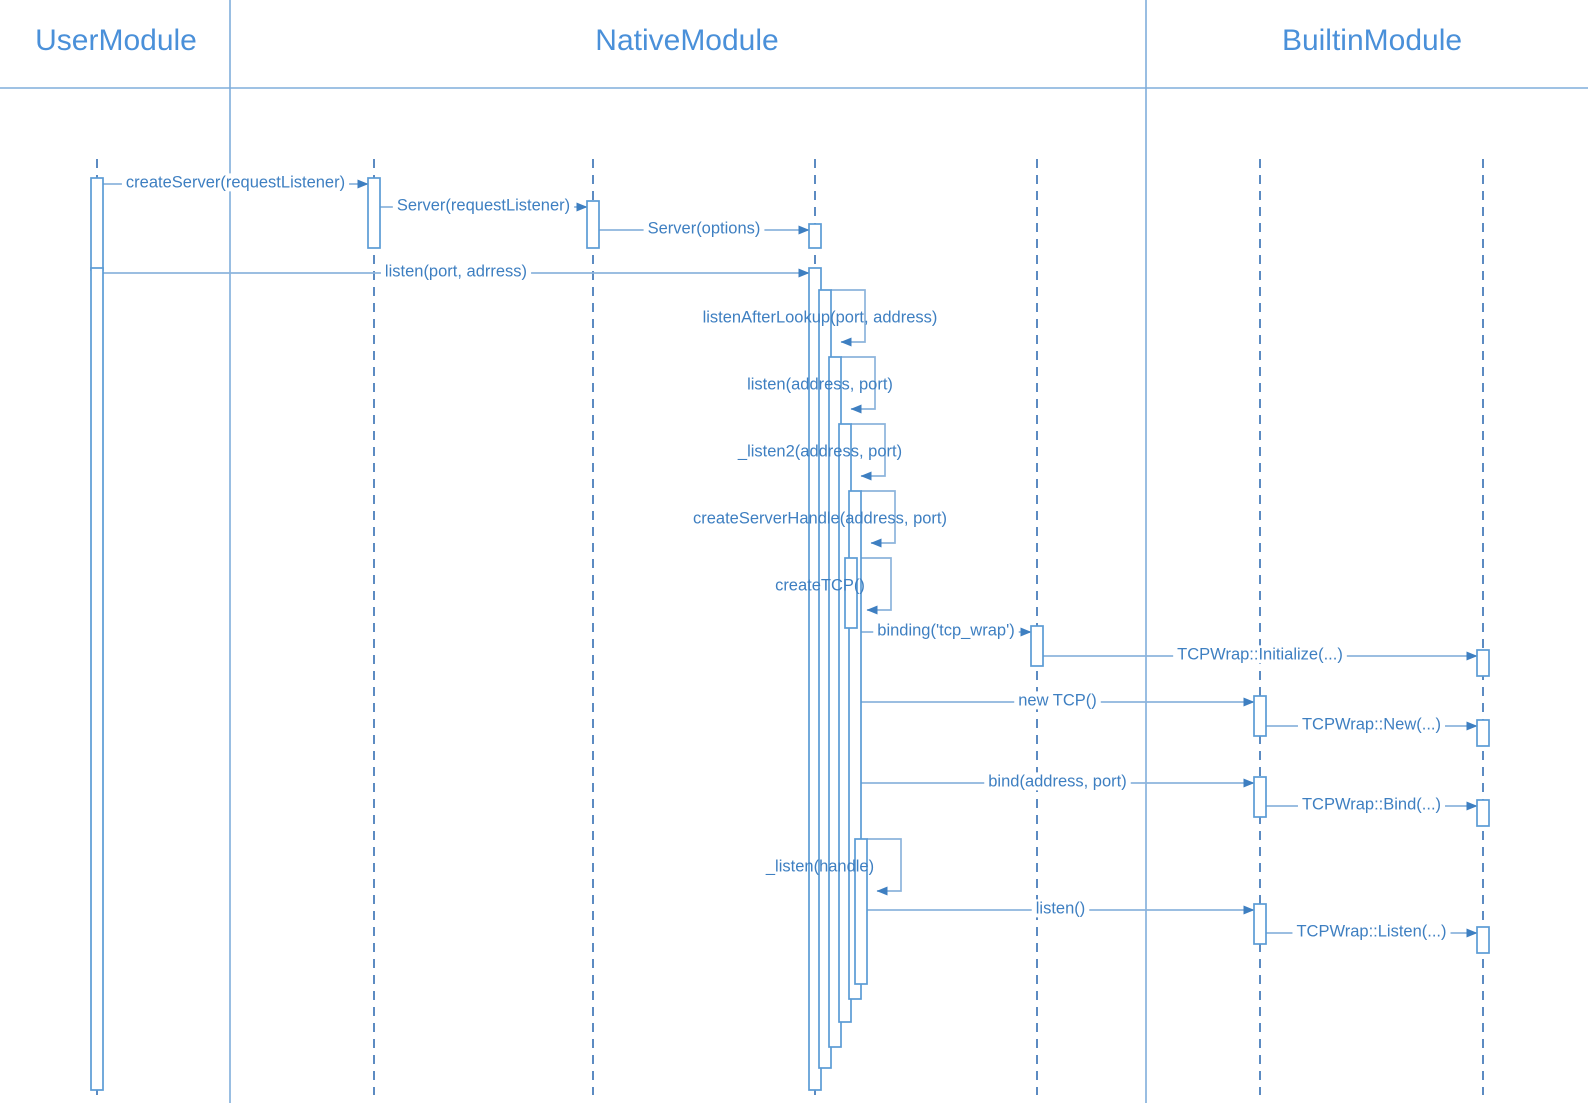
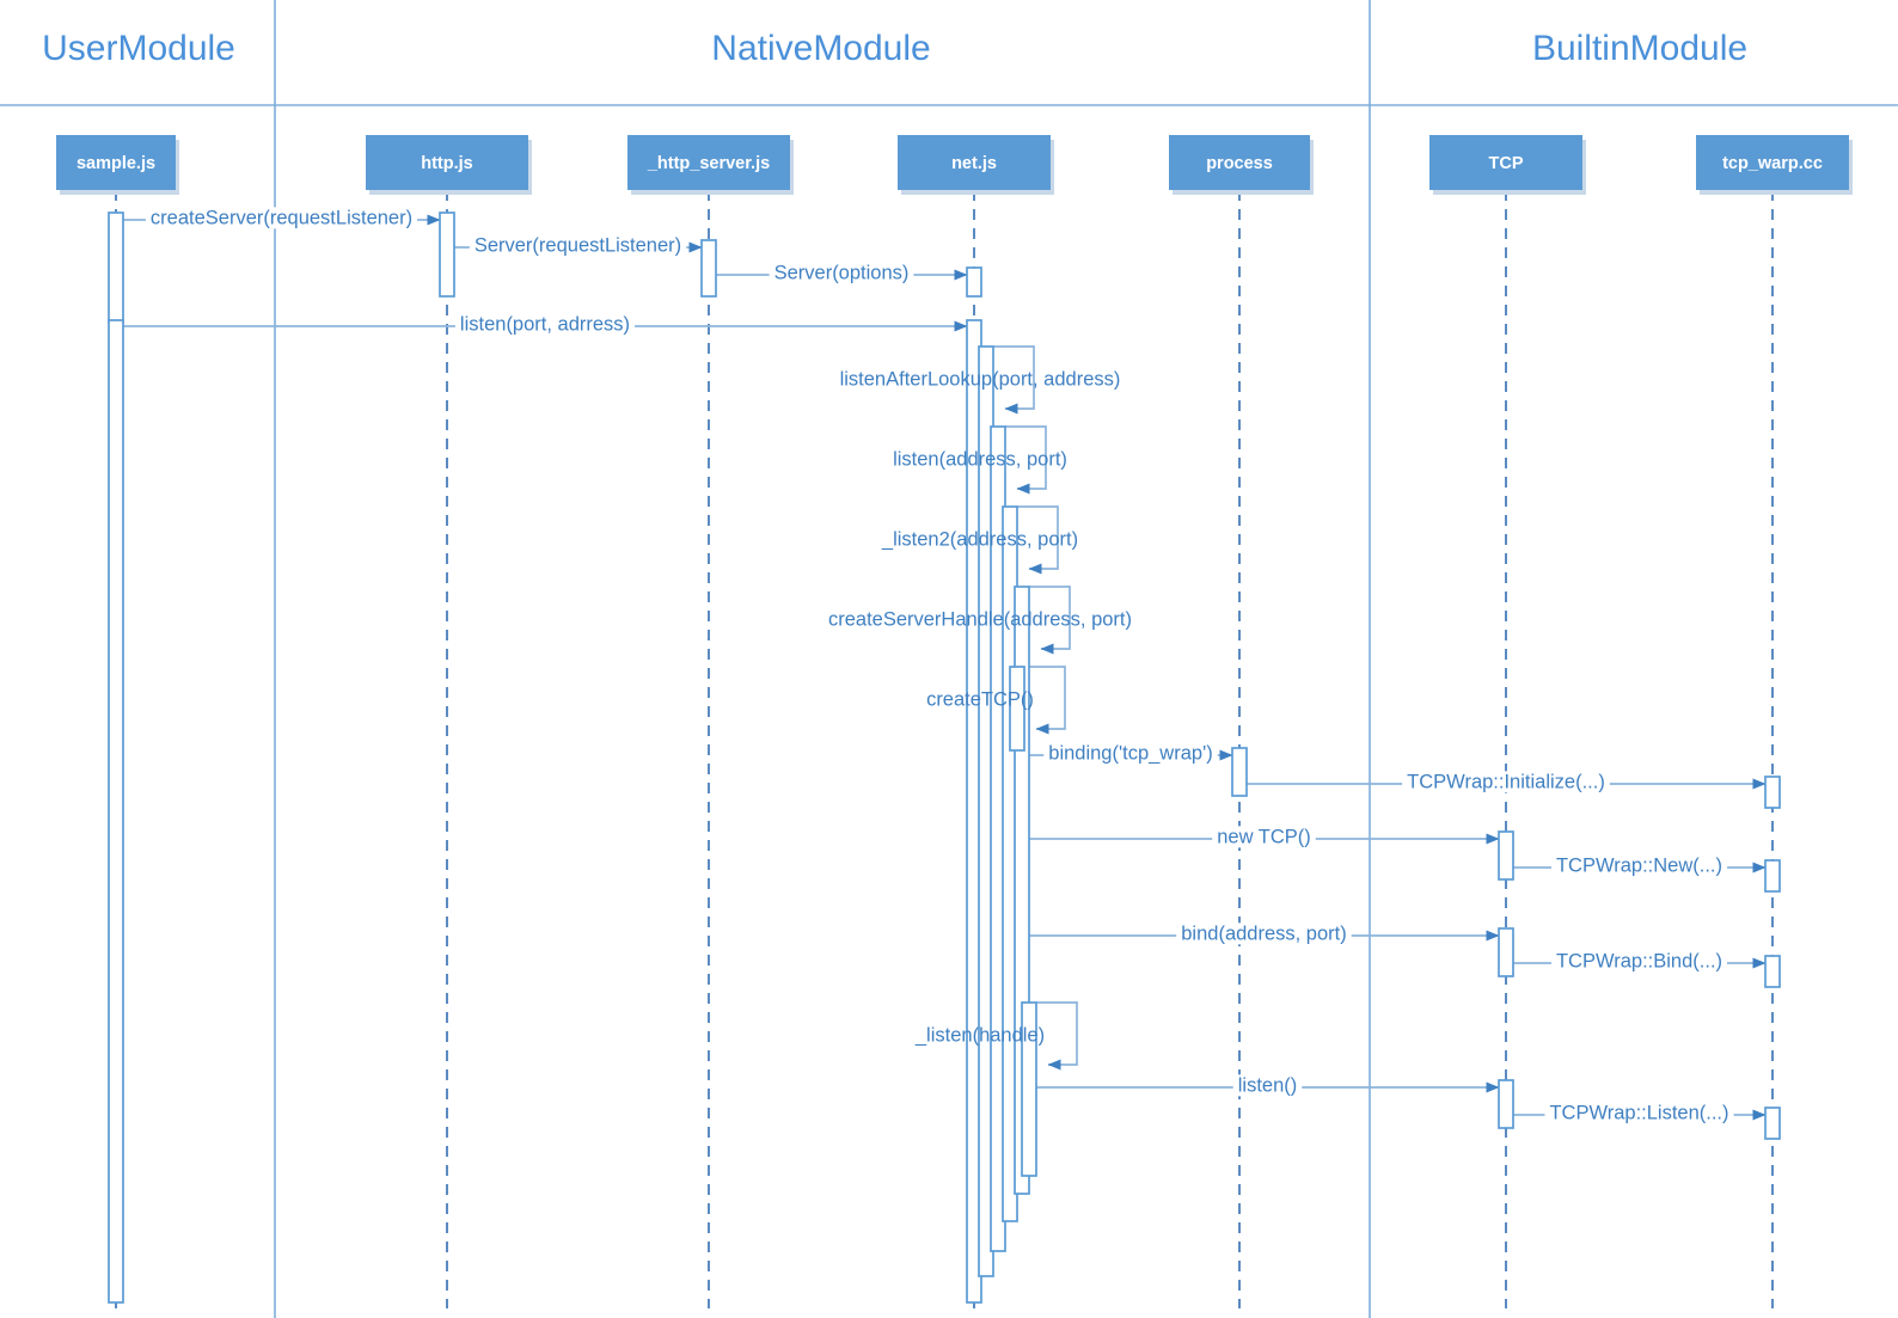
  UserModule
  NativeModule
  BuiltinModule
  createServer(requestListener)
  Server(requestListener)
  Server(options)
  listen(port, adrress)
  listenAfterLookup(port, address)
  listen(address, port)
  _listen2(address, port)
  createServerHandle(address, port)
  createTCP()
  binding('tcp_wrap')
  TCPWrap::Initialize(...)
  new TCP()
  TCPWrap::New(...)
  bind(address, port)
  TCPWrap::Bind(...)
  _listen(handle)
  listen()
  TCPWrap::Listen(...)
+ sample.js
+ http.js
+ _http_server.js
+ net.js
+ process
+ TCP
+ tcp_warp.cc
